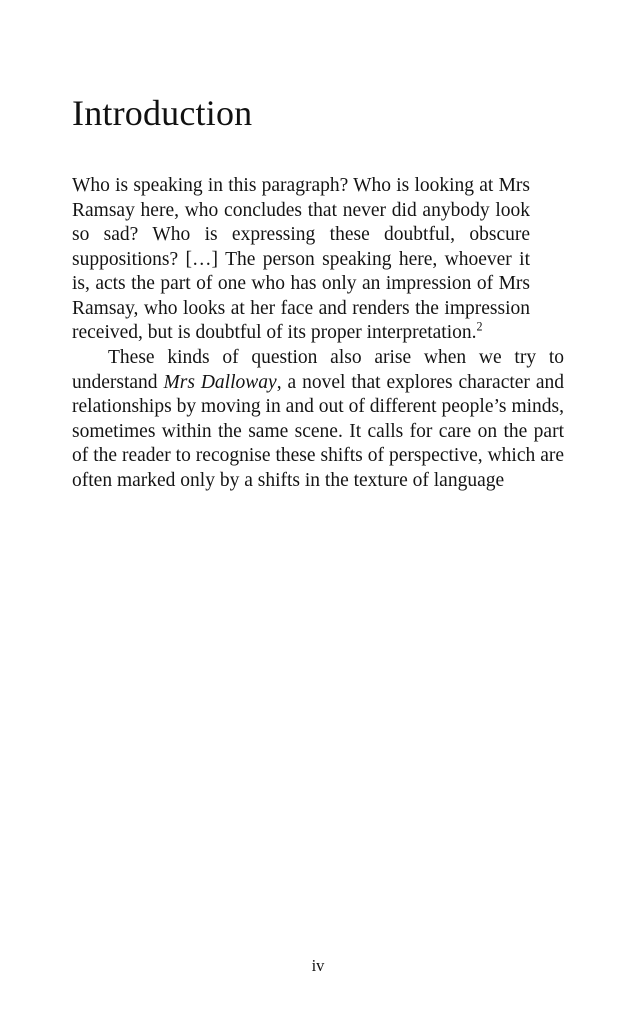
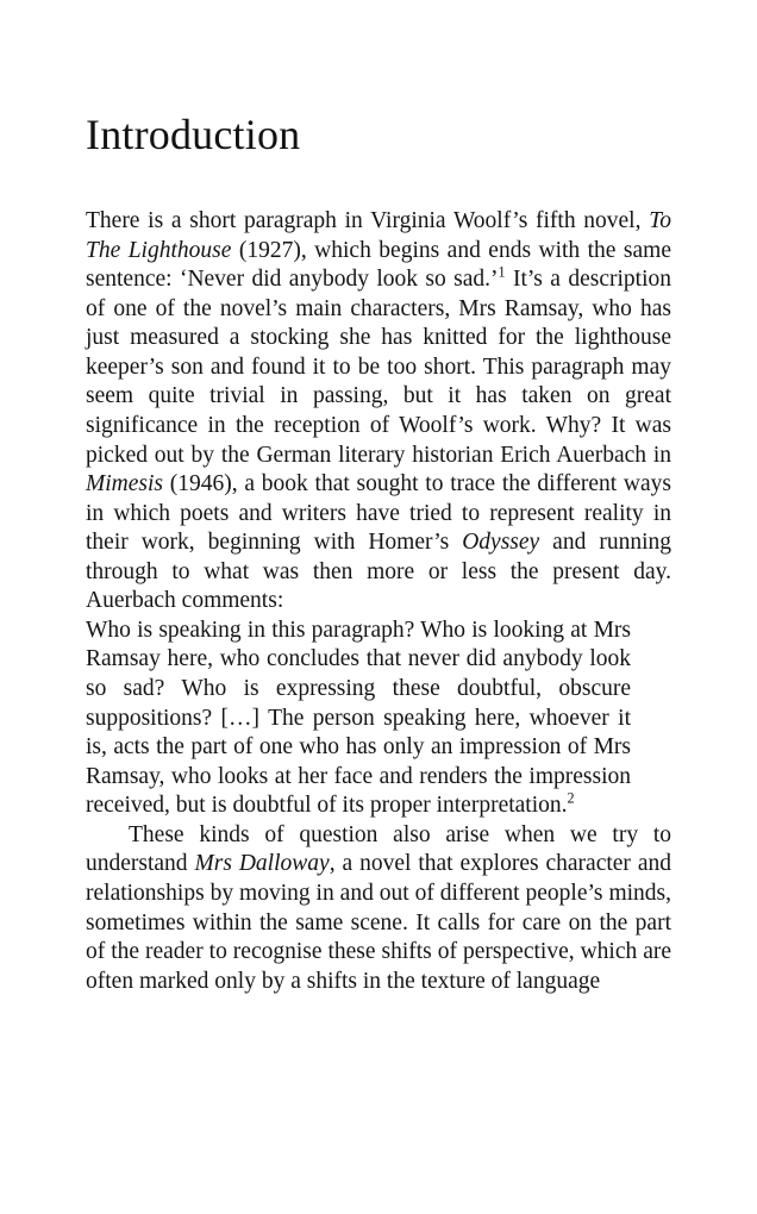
  Introduction
+ There is a short paragraph in Virginia Woolf’s fifth novel, To The Lighthouse (1927), which begins and ends with the same sentence: ‘Never did anybody look so sad.’1 It’s a description of one of the novel’s main characters, Mrs Ramsay, who has just measured a stocking she has knitted for the lighthouse keeper’s son and found it to be too short. This paragraph may seem quite trivial in passing, but it has taken on great significance in the reception of Woolf’s work. Why? It was picked out by the German literary historian Erich Auerbach in Mimesis (1946), a book that sought to trace the different ways in which poets and writers have tried to represent reality in their work, beginning with Homer’s Odyssey and running through to what was then more or less the present day. Auerbach comments:
  Who is speaking in this paragraph? Who is looking at Mrs Ramsay here, who concludes that never did anybody look so sad? Who is expressing these doubtful, obscure suppositions? […] The person speaking here, whoever it is, acts the part of one who has only an impression of Mrs Ramsay, who looks at her face and renders the impression received, but is doubtful of its proper interpretation.2
  These kinds of question also arise when we try to understand Mrs Dalloway, a novel that explores character and relationships by moving in and out of different people’s minds, sometimes within the same scene. It calls for care on the part of the reader to recognise these shifts of perspective, which are often marked only by a shifts in the texture of language
- iv
